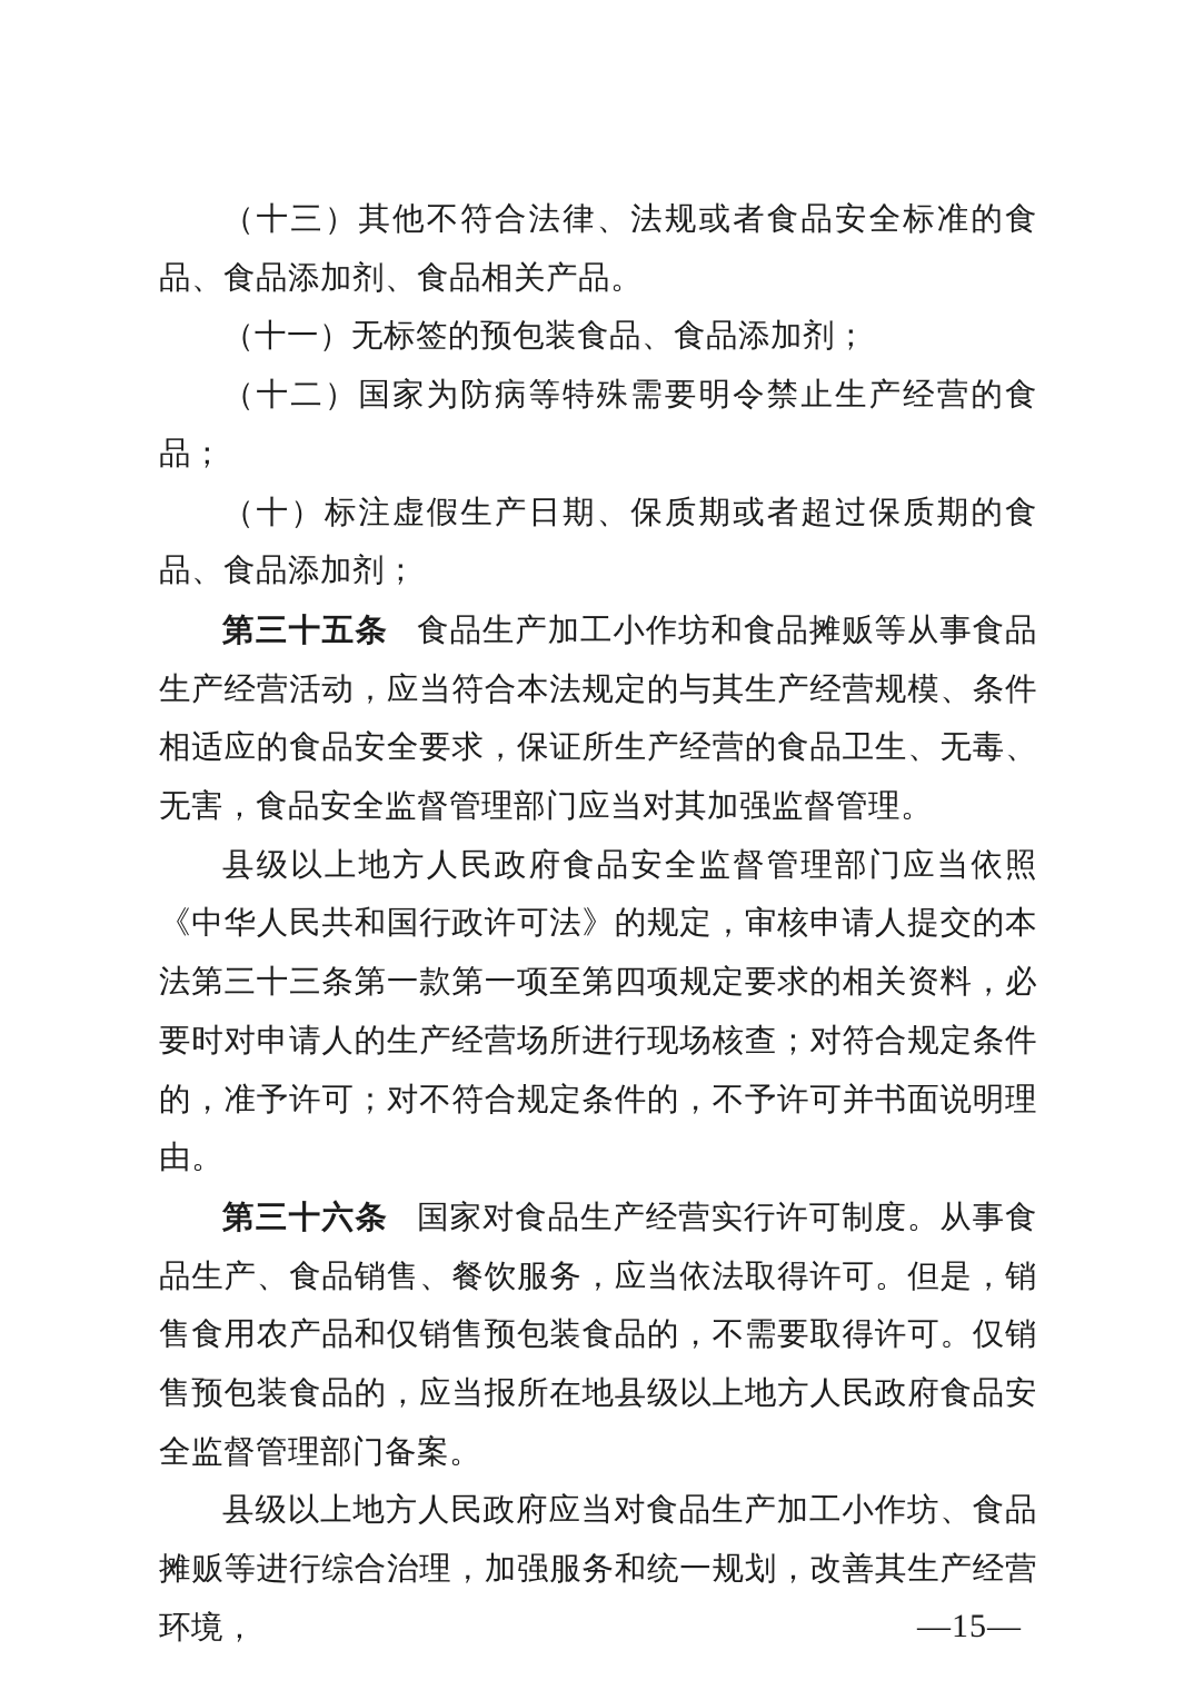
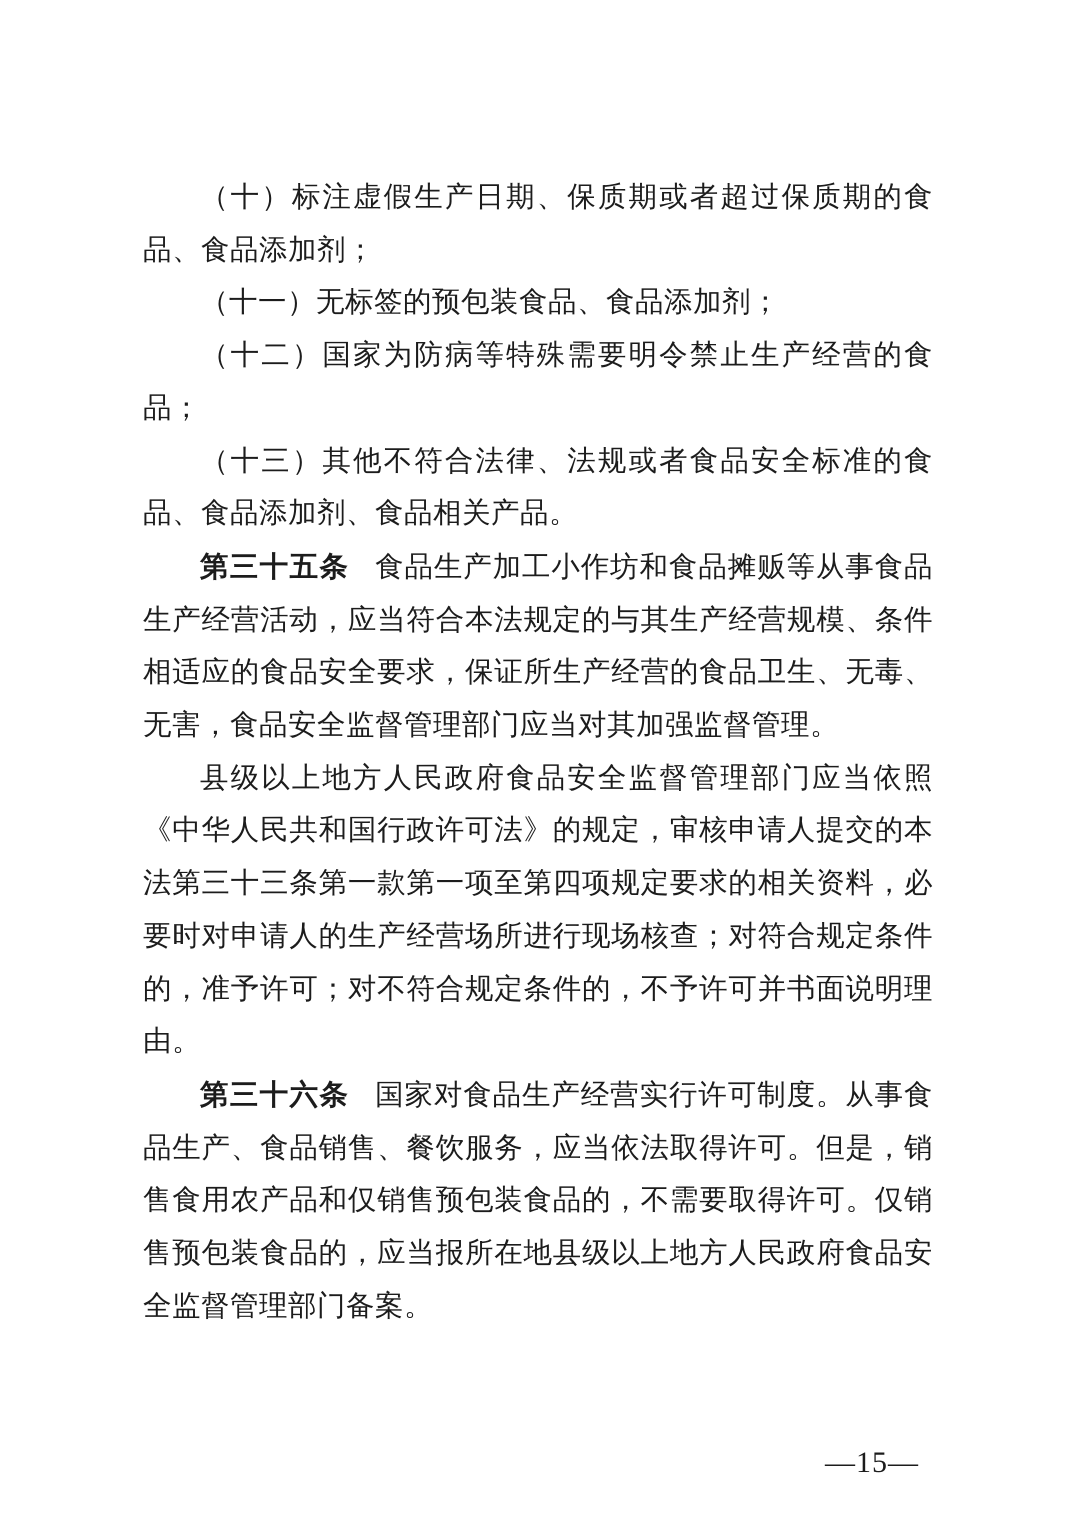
- （十三）其他不符合法律、法规或者食品安全标准的食品、食品添加剂、食品相关产品。
+ （十）标注虚假生产日期、保质期或者超过保质期的食品、食品添加剂；
  （十一）无标签的预包装食品、食品添加剂；
  （十二）国家为防病等特殊需要明令禁止生产经营的食品；
- （十）标注虚假生产日期、保质期或者超过保质期的食品、食品添加剂；
+ （十三）其他不符合法律、法规或者食品安全标准的食品、食品添加剂、食品相关产品。
  第三十五条 食品生产加工小作坊和食品摊贩等从事食品生产经营活动，应当符合本法规定的与其生产经营规模、条件相适应的食品安全要求，保证所生产经营的食品卫生、无毒、无害，食品安全监督管理部门应当对其加强监督管理。
  县级以上地方人民政府食品安全监督管理部门应当依照《中华人民共和国行政许可法》的规定，审核申请人提交的本法第三十三条第一款第一项至第四项规定要求的相关资料，必要时对申请人的生产经营场所进行现场核查；对符合规定条件的，准予许可；对不符合规定条件的，不予许可并书面说明理由。
  第三十六条 国家对食品生产经营实行许可制度。从事食品生产、食品销售、餐饮服务，应当依法取得许可。但是，销售食用农产品和仅销售预包装食品的，不需要取得许可。仅销售预包装食品的，应当报所在地县级以上地方人民政府食品安全监督管理部门备案。
- 县级以上地方人民政府应当对食品生产加工小作坊、食品摊贩等进行综合治理，加强服务和统一规划，改善其生产经营环境，
  —15—
